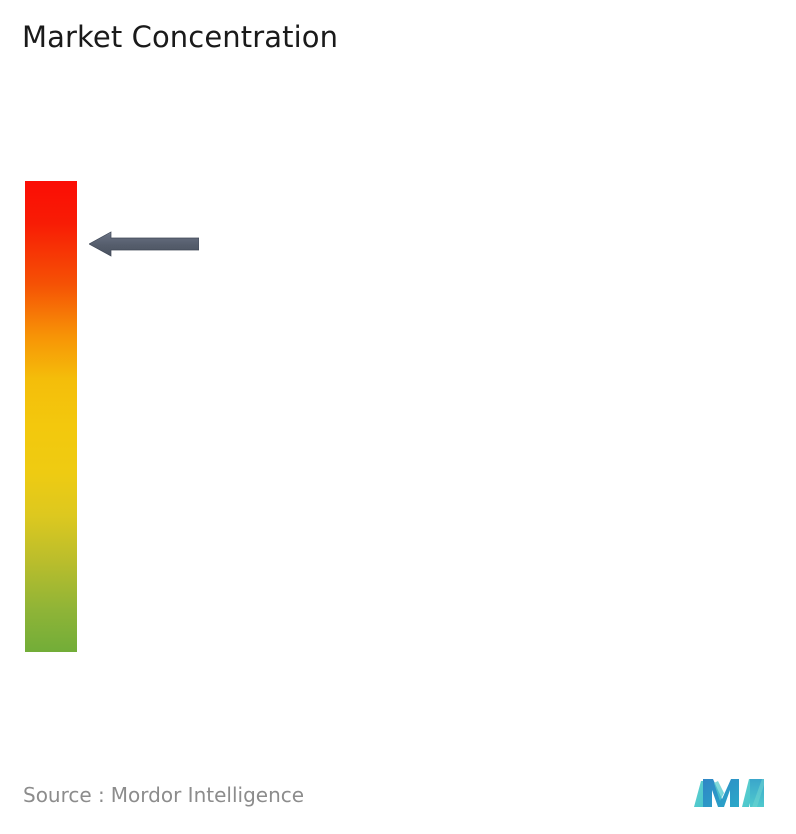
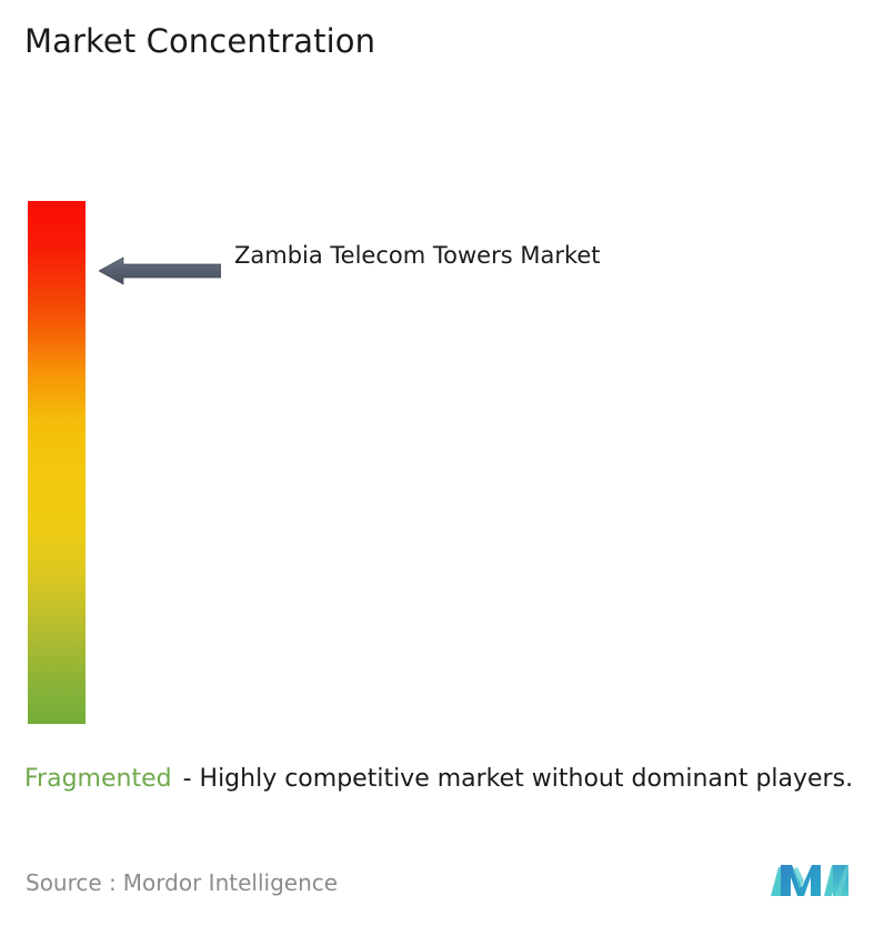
  Market Concentration
+ Zambia Telecom Towers Market
+ Fragmented - Highly competitive market without dominant players.
  Source : Mordor Intelligence
